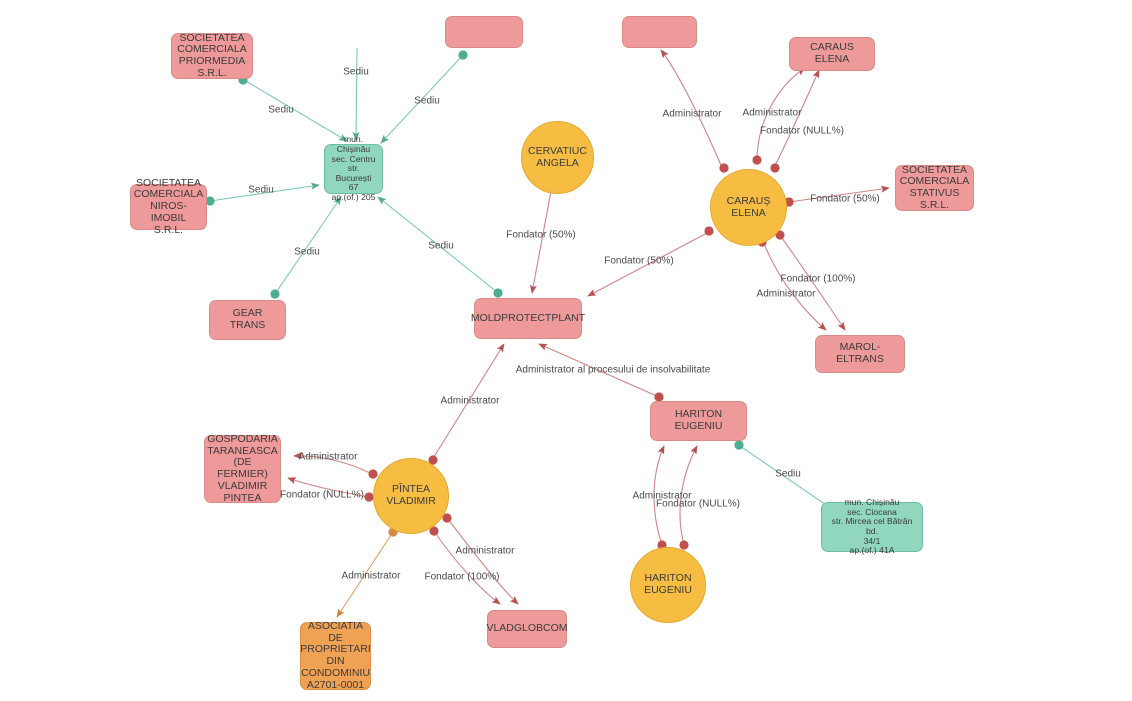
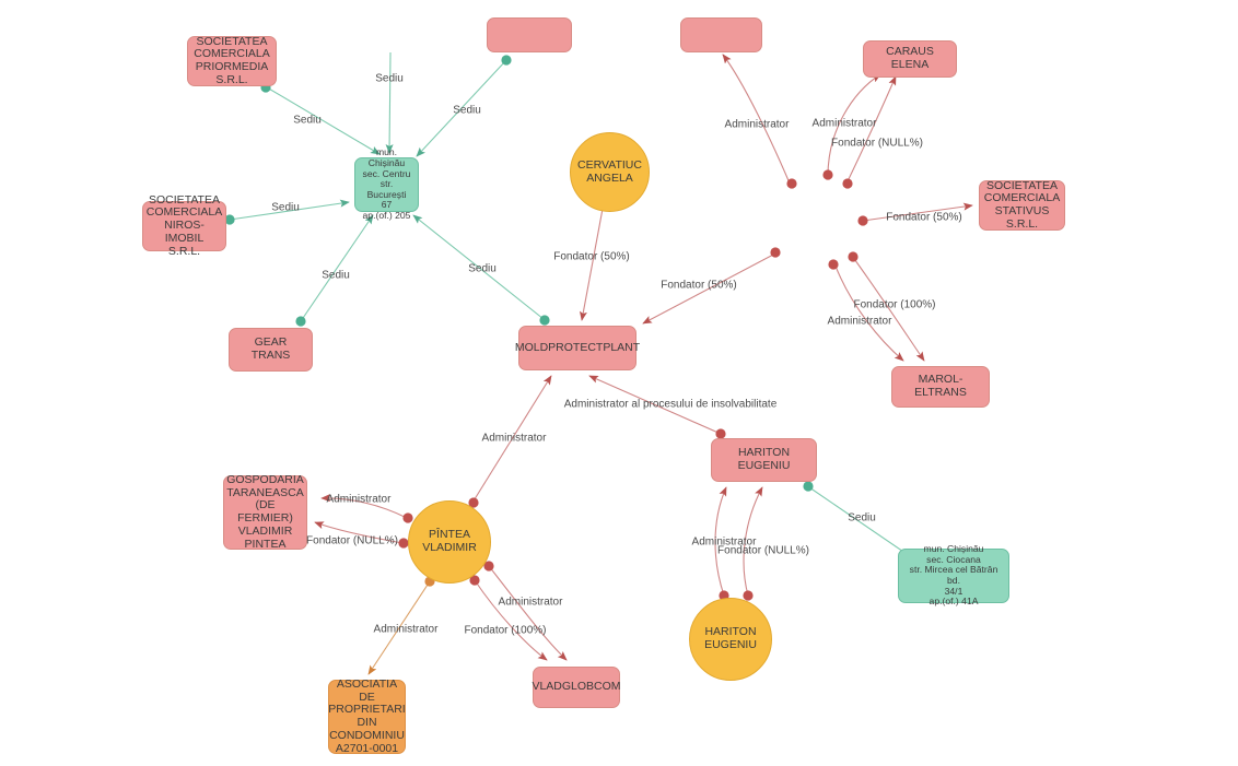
  SOCIETATEA
  COMERCIALA
  PRIORMEDIA
  S.R.L.
  CARAUS ELENA
  SOCIETATEA
  COMERCIALA
  NIROS-IMOBIL
  S.R.L.
  mun. Chișinău
  sec. Centru
  str. București
  67
  ap.(of.) 205
  CERVATIUC
  ANGELA
- CARAUȘ
- ELENA
  SOCIETATEA
  COMERCIALA
  STATIVUS
  S.R.L.
  GEAR TRANS
  MOLDPROTECTPLANT
  MAROL-ELTRANS
  HARITON EUGENIU
  GOSPODARIA
  TARANEASCA
  (DE
  FERMIER)
  VLADIMIR
  PINTEA
  PÎNTEA
  VLADIMIR
  mun. Chișinău
  sec. Ciocana
  str. Mircea cel Bătrân bd.
  34/1
  ap.(of.) 41A
  HARITON
  EUGENIU
  VLADGLOBCOM
  ASOCIATIA
  DE
  PROPRIETARI
  DIN
  CONDOMINIU
  A2701-0001
  Sediu
  Sediu
  Sediu
  Sediu
  Sediu
  Sediu
  Fondator (50%)
  Fondator (50%)
  Administrator
  Administrator
  Fondator (NULL%)
  Fondator (50%)
  Fondator (100%)
  Administrator
  Administrator al procesului de insolvabilitate
  Administrator
  Administrator
  Fondator (NULL%)
  Administrator
  Fondator (100%)
  Administrator
  Administrator
  Fondator (NULL%)
  Sediu
